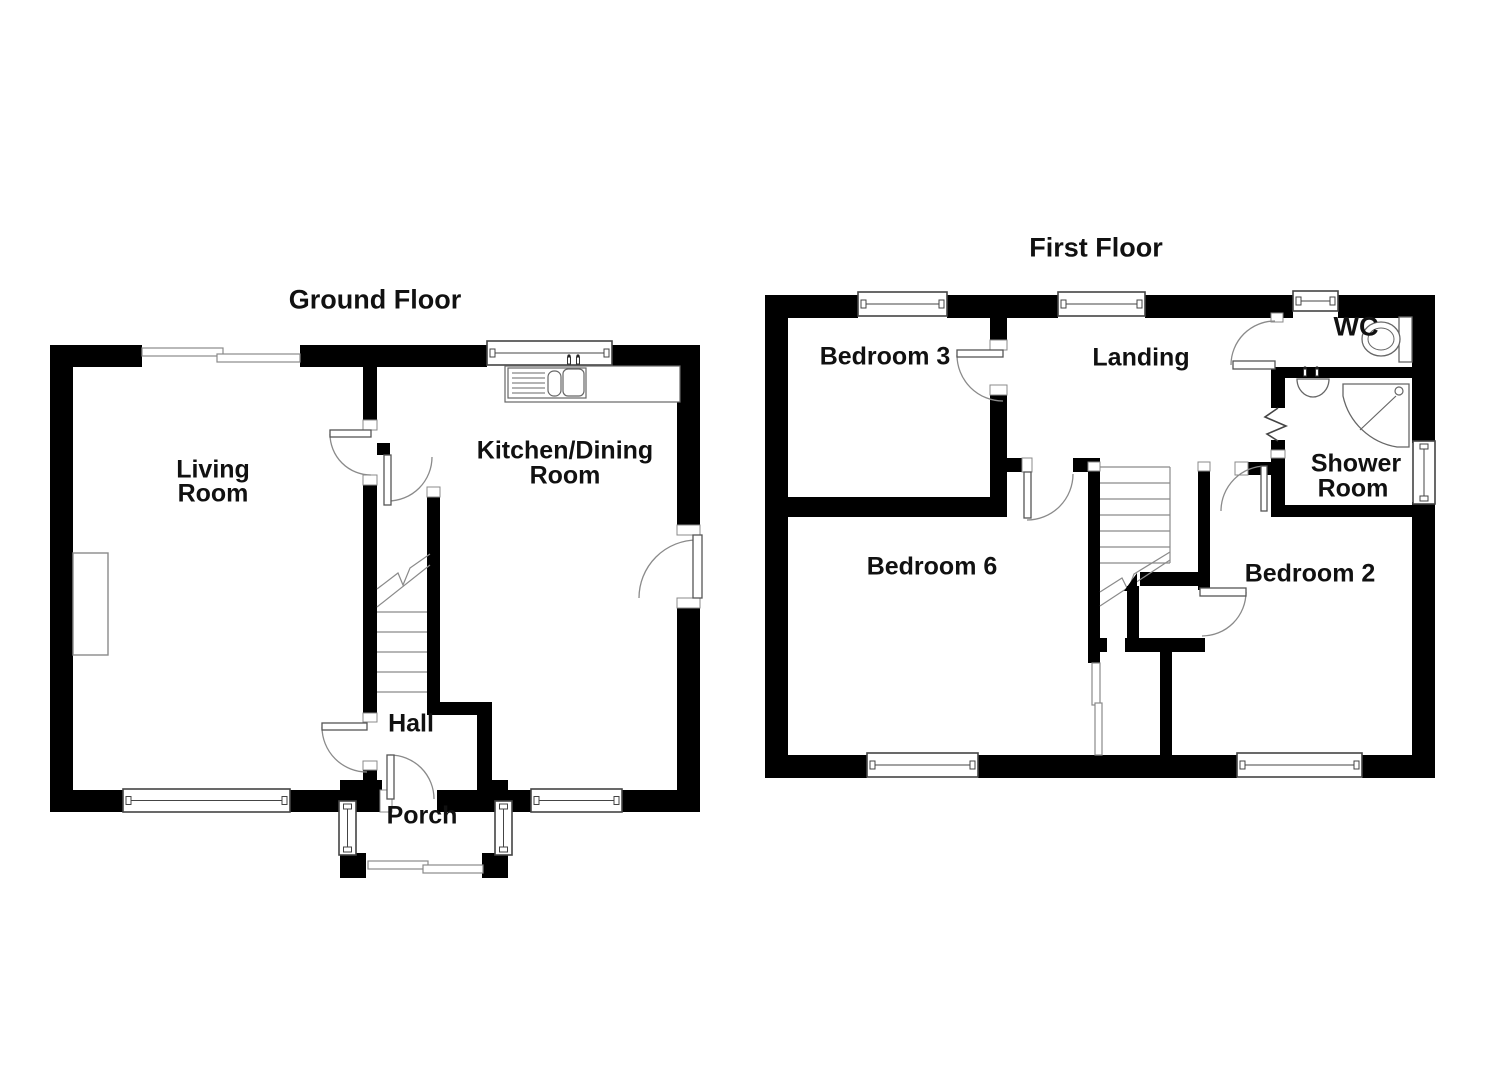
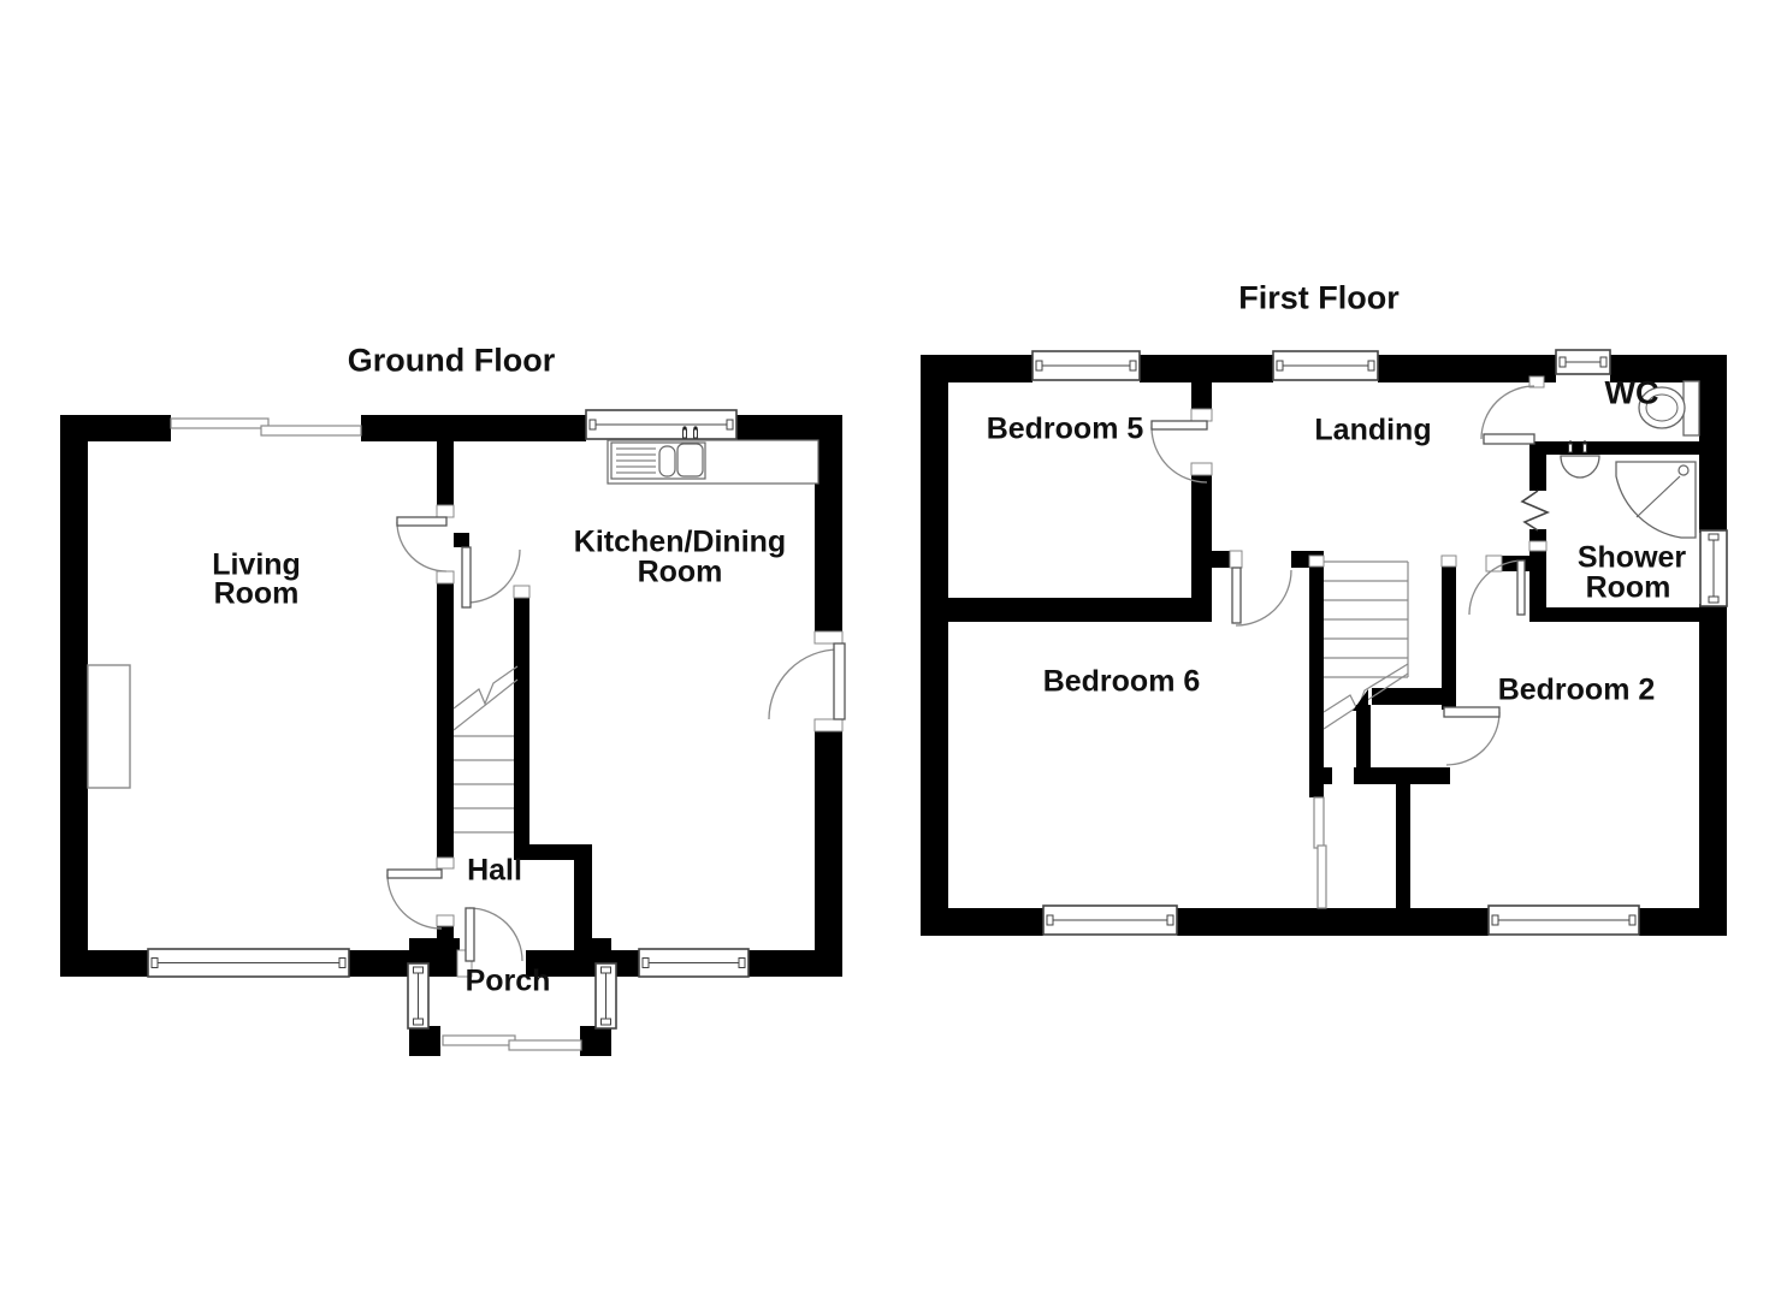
  Ground Floor
  First Floor
  Living
  Room
  Kitchen/Dining
  Room
  Hall
  Porch
- Bedroom 3
+ Bedroom 5
  Landing
  WC
  Shower
  Room
  Bedroom 6
  Bedroom 2
